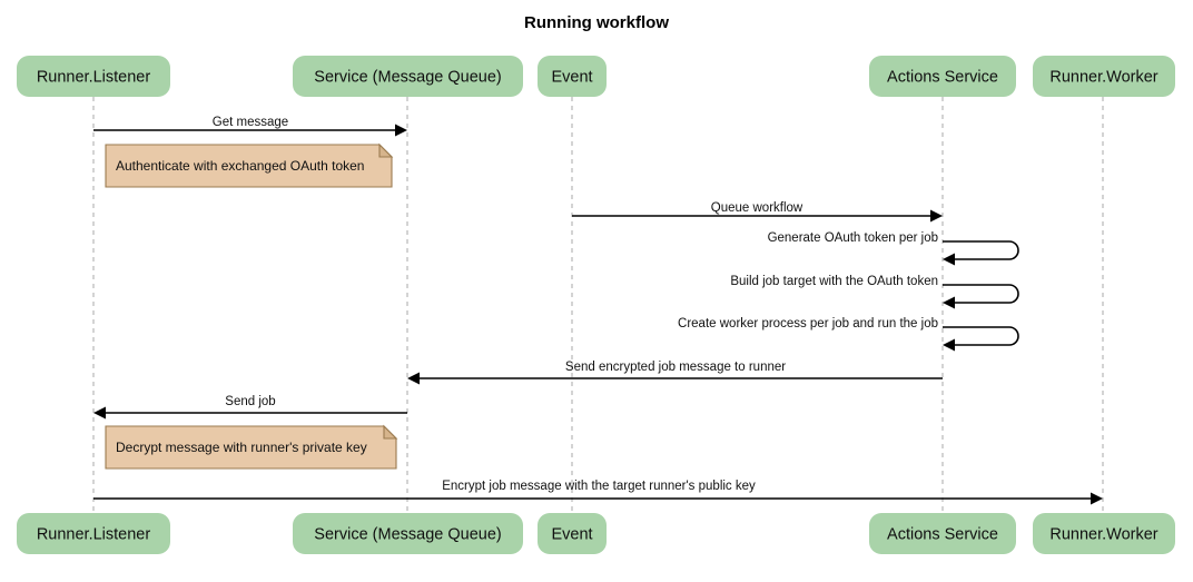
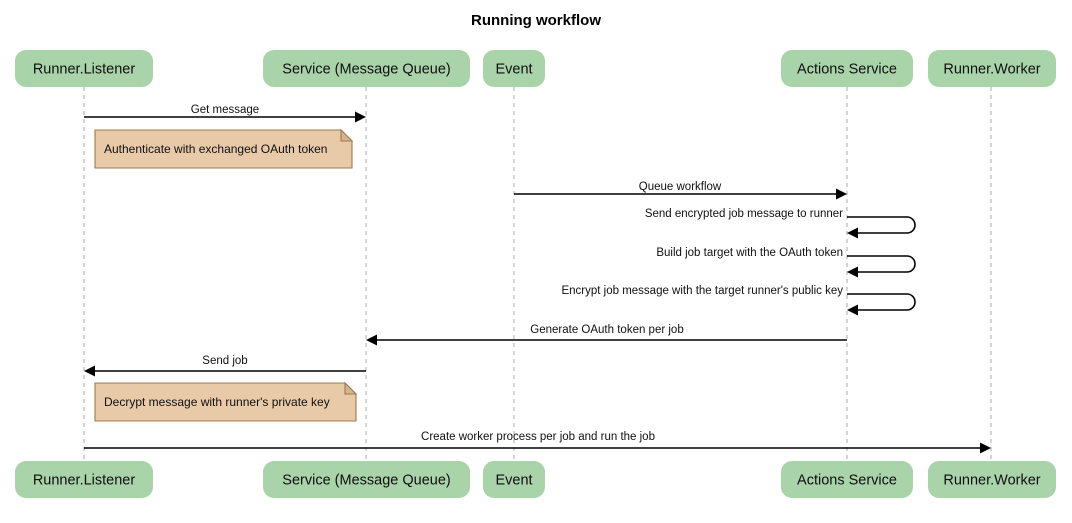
  Get message
  Queue workflow
- Generate OAuth token per job
+ Send encrypted job message to runner
  Build job target with the OAuth token
- Create worker process per job and run the job
+ Encrypt job message with the target runner's public key
- Send encrypted job message to runner
+ Generate OAuth token per job
  Send job
- Encrypt job message with the target runner's public key
+ Create worker process per job and run the job
  Authenticate with exchanged OAuth token
  Decrypt message with runner's private key
  Runner.Listener
  Service (Message Queue)
  Event
  Actions Service
  Runner.Worker
  Runner.Listener
  Service (Message Queue)
  Event
  Actions Service
  Runner.Worker
  Running workflow
